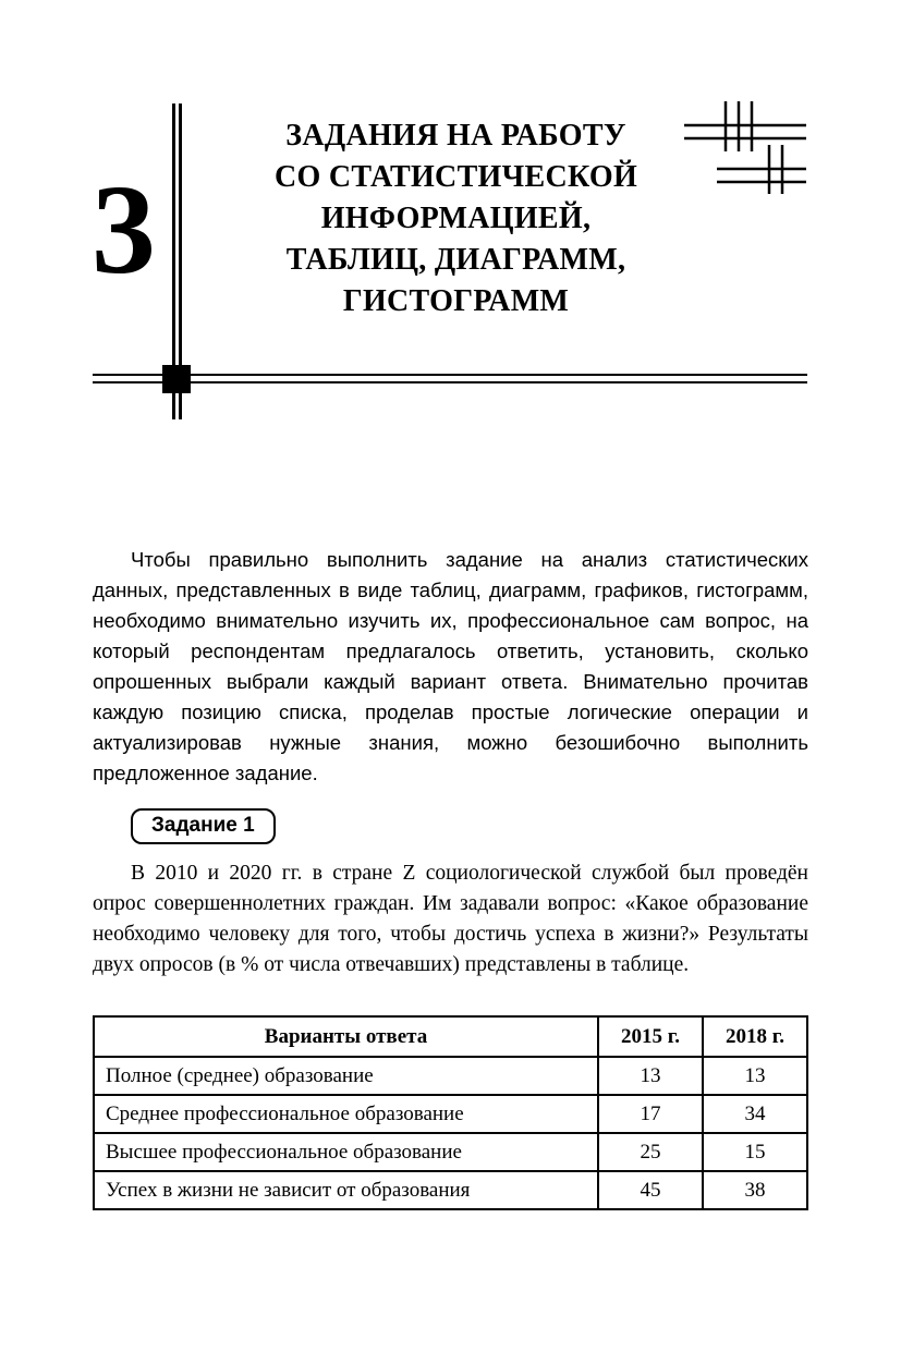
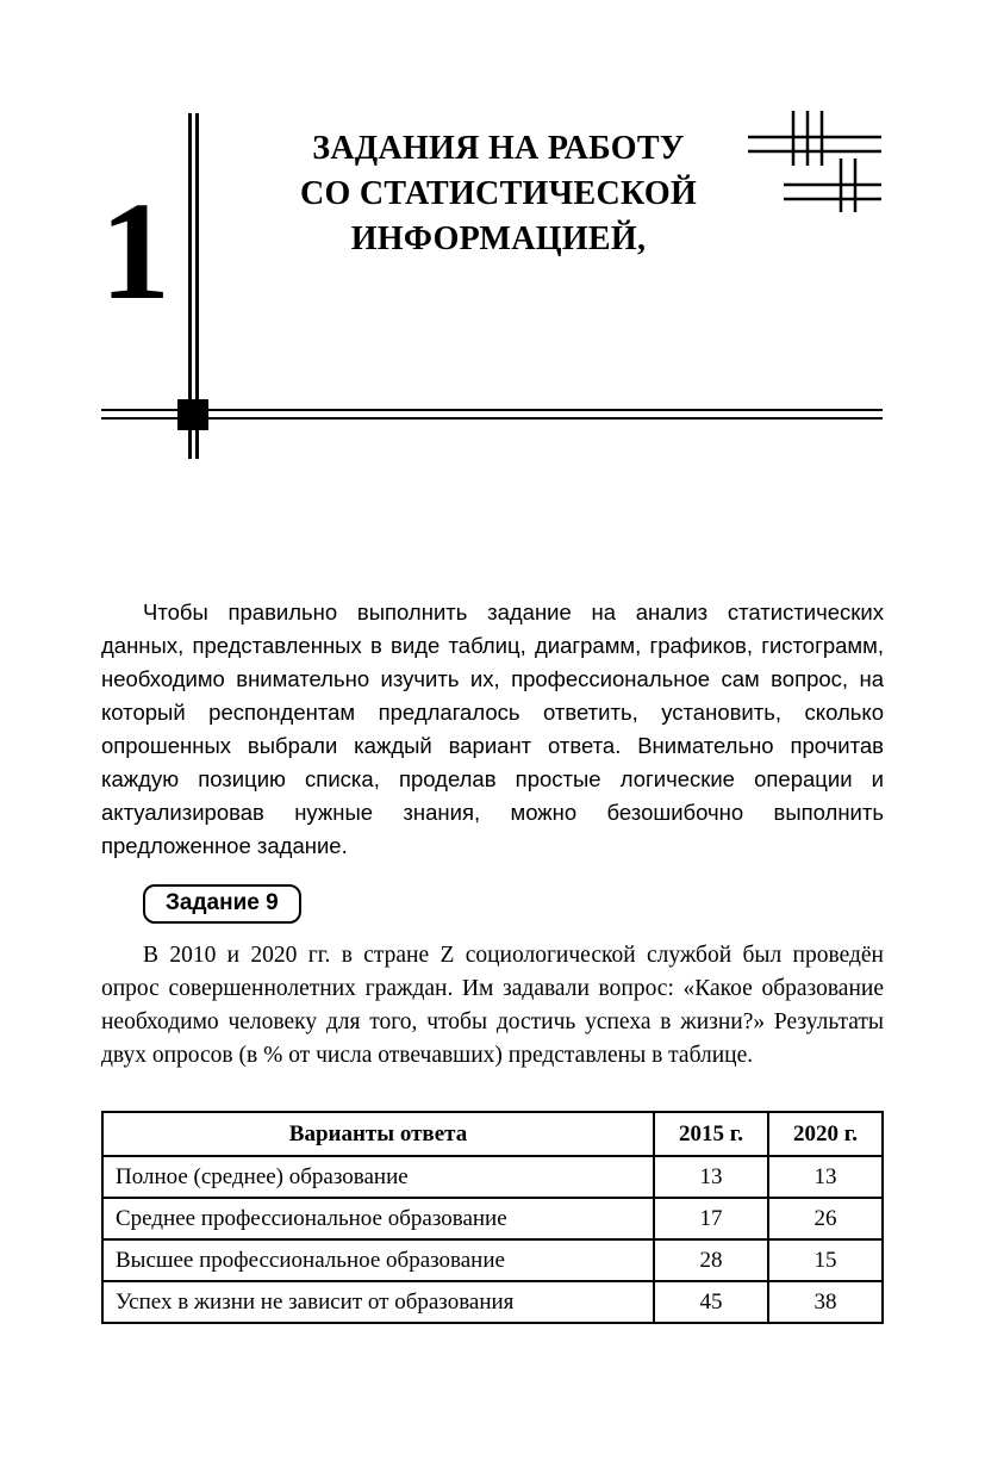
- 3
+ 1
  ЗАДАНИЯ НА РАБОТУ
  СО СТАТИСТИЧЕСКОЙ
  ИНФОРМАЦИЕЙ,
- ТАБЛИЦ, ДИАГРАММ,
- ГИСТОГРАММ
  Чтобы правильно выполнить задание на анализ статистических данных, представленных в виде таблиц, диаграмм, графиков, гистограмм, необходимо внимательно изучить их, профессиональное сам вопрос, на который респондентам предлагалось ответить, установить, сколько опрошенных выбрали каждый вариант ответа. Внимательно прочитав каждую позицию списка, проделав простые логические операции и актуализировав нужные знания, можно безошибочно выполнить предложенное задание.
- Задание 1
+ Задание 9
  В 2010 и 2020 гг. в стране Z социологической службой был проведён опрос совершеннолетних граждан. Им задавали вопрос: «Какое образование необходимо человеку для того, чтобы достичь успеха в жизни?» Результаты двух опросов (в % от числа отвечавших) представлены в таблице.
- Варианты ответа	2015 г.	2018 г.
+ Варианты ответа	2015 г.	2020 г.
  Полное (среднее) образование	13	13
- Среднее профессиональное образование	17	34
+ Среднее профессиональное образование	17	26
- Высшее профессиональное образование	25	15
+ Высшее профессиональное образование	28	15
  Успех в жизни не зависит от образования	45	38
